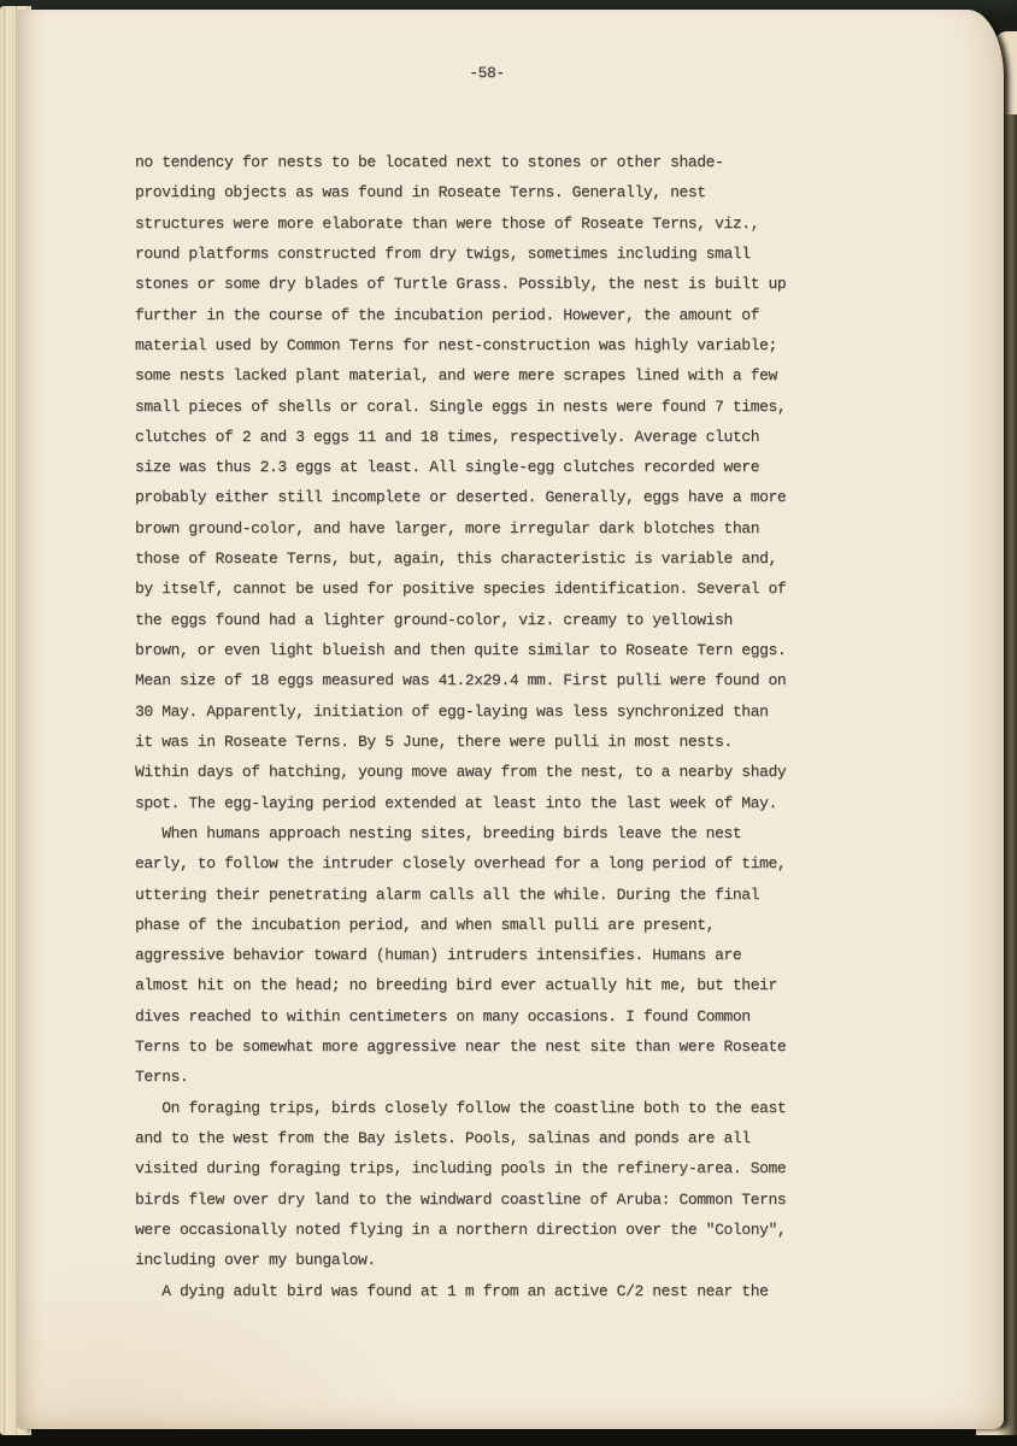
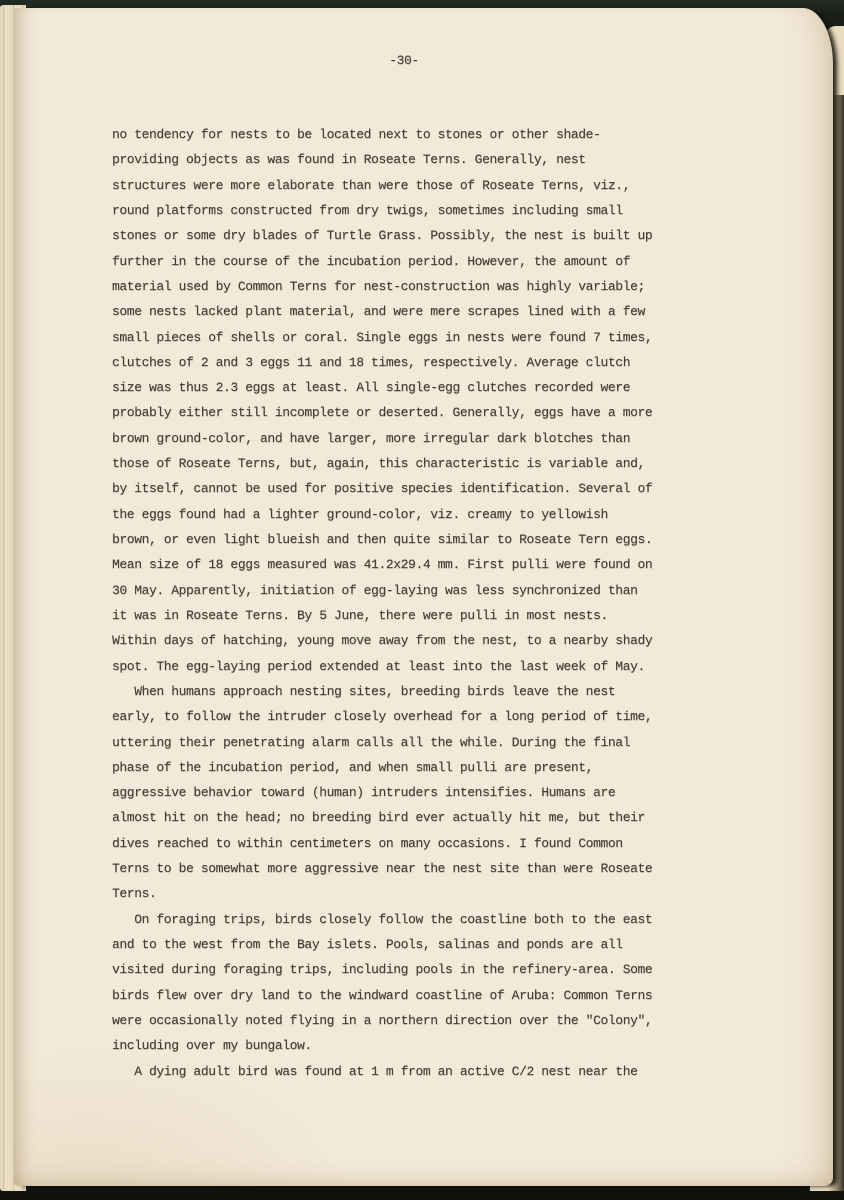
- -58-
+ -30-
  no tendency for nests to be located next to stones or other shade-
  providing objects as was found in Roseate Terns. Generally, nest
  structures were more elaborate than were those of Roseate Terns, viz.,
  round platforms constructed from dry twigs, sometimes including small
  stones or some dry blades of Turtle Grass. Possibly, the nest is built up
  further in the course of the incubation period. However, the amount of
  material used by Common Terns for nest-construction was highly variable;
  some nests lacked plant material, and were mere scrapes lined with a few
  small pieces of shells or coral. Single eggs in nests were found 7 times,
  clutches of 2 and 3 eggs 11 and 18 times, respectively. Average clutch
  size was thus 2.3 eggs at least. All single-egg clutches recorded were
  probably either still incomplete or deserted. Generally, eggs have a more
  brown ground-color, and have larger, more irregular dark blotches than
  those of Roseate Terns, but, again, this characteristic is variable and,
  by itself, cannot be used for positive species identification. Several of
  the eggs found had a lighter ground-color, viz. creamy to yellowish
  brown, or even light blueish and then quite similar to Roseate Tern eggs.
  Mean size of 18 eggs measured was 41.2x29.4 mm. First pulli were found on
  30 May. Apparently, initiation of egg-laying was less synchronized than
  it was in Roseate Terns. By 5 June, there were pulli in most nests.
  Within days of hatching, young move away from the nest, to a nearby shady
  spot. The egg-laying period extended at least into the last week of May.
  When humans approach nesting sites, breeding birds leave the nest
  early, to follow the intruder closely overhead for a long period of time,
  uttering their penetrating alarm calls all the while. During the final
  phase of the incubation period, and when small pulli are present,
  aggressive behavior toward (human) intruders intensifies. Humans are
  almost hit on the head; no breeding bird ever actually hit me, but their
  dives reached to within centimeters on many occasions. I found Common
  Terns to be somewhat more aggressive near the nest site than were Roseate
  Terns.
  On foraging trips, birds closely follow the coastline both to the east
  and to the west from the Bay islets. Pools, salinas and ponds are all
  visited during foraging trips, including pools in the refinery-area. Some
  birds flew over dry land to the windward coastline of Aruba: Common Terns
  were occasionally noted flying in a northern direction over the "Colony",
  including over my bungalow.
  A dying adult bird was found at 1 m from an active C/2 nest near the
